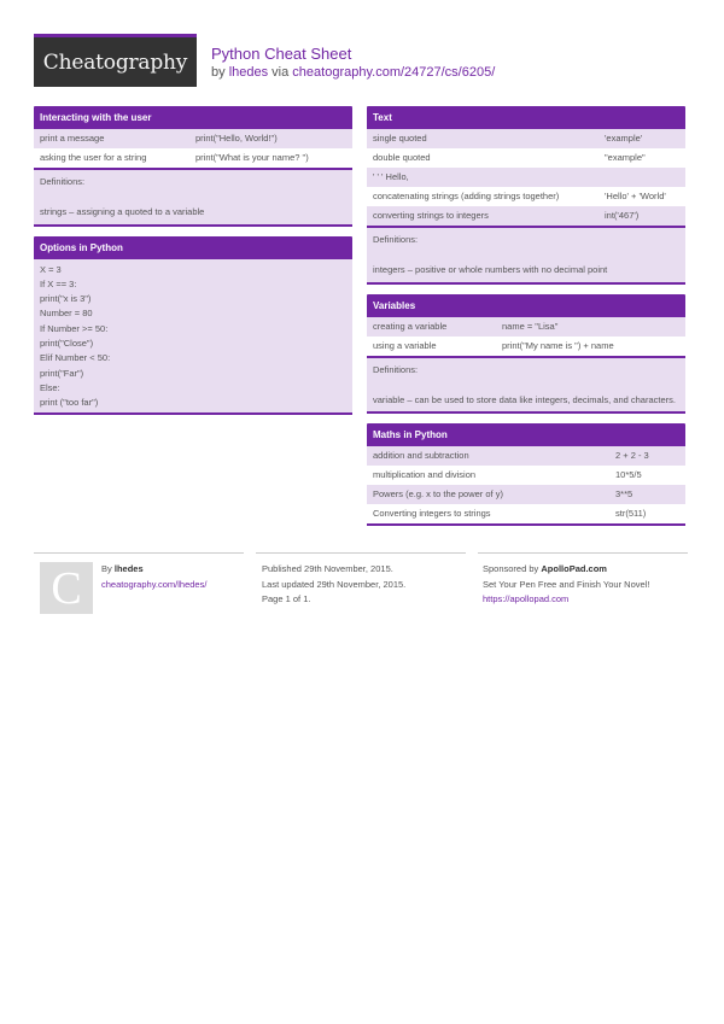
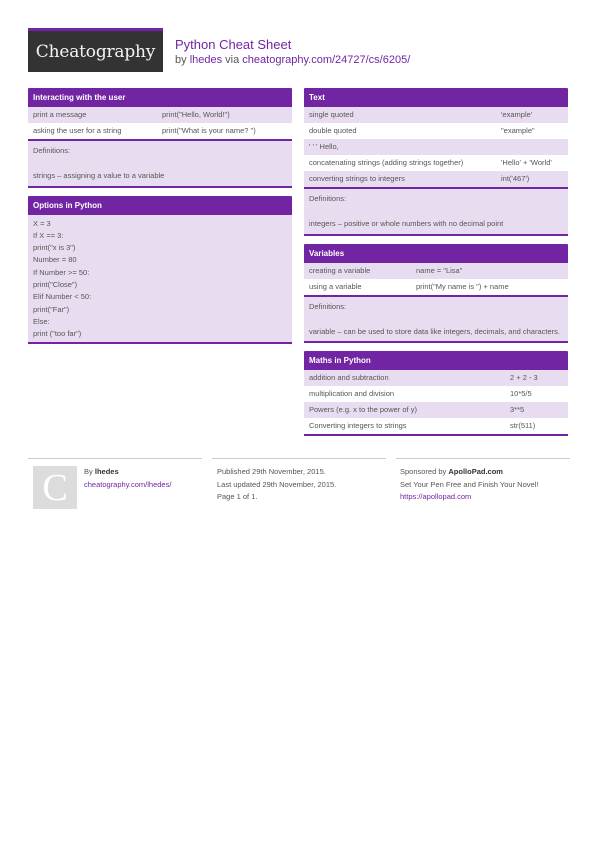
  Cheatography
  Python Cheat Sheet
  by lhedes via cheatography.com/24727/cs/6205/
  Interacting with the user
  print a message
  print("Hello, World!")
  asking the user for a string
  print("What is your name? ")
  Definitions:
- strings – assigning a quoted to a variable
+ strings – assigning a value to a variable
  Options in Python
  X = 3
  If X == 3:
  print("x is 3")
  Number = 80
  If Number >= 50:
  print("Close")
  Elif Number < 50:
  print("Far")
  Else:
  print ("too far")
  Text
  single quoted
  'example'
  double quoted
  "example"
  ' ' ' Hello,
  concatenating strings (adding strings together)
  'Hello' + 'World'
  converting strings to integers
  int('467')
  Definitions:
  integers – positive or whole numbers with no decimal point
  Variables
  creating a variable
  name = "Lisa"
  using a variable
  print("My name is ") + name
  Definitions:
  variable – can be used to store data like integers, decimals, and characters.
  Maths in Python
  addition and subtraction
  2 + 2 - 3
  multiplication and division
  10*5/5
  Powers (e.g. x to the power of y)
  3**5
  Converting integers to strings
  str(511)
  C
  By lhedes
  cheatography.com/lhedes/
  Published 29th November, 2015.
  Last updated 29th November, 2015.
  Page 1 of 1.
  Sponsored by ApolloPad.com
  Set Your Pen Free and Finish Your Novel!
  https://apollopad.com
